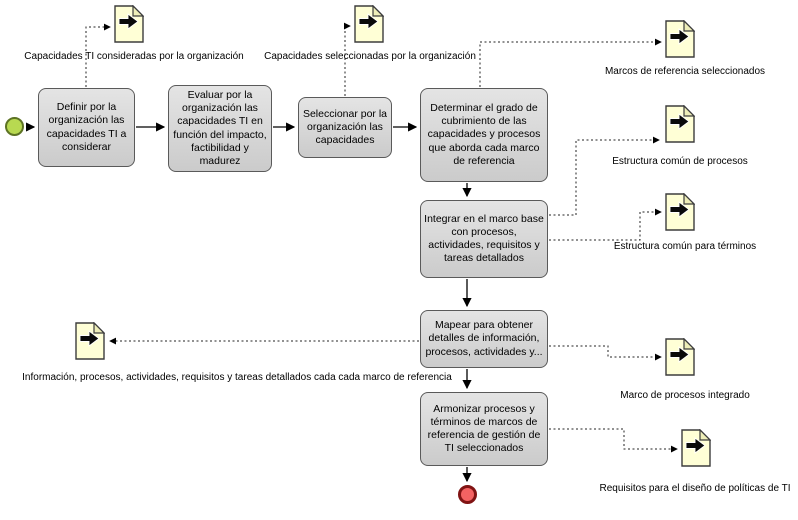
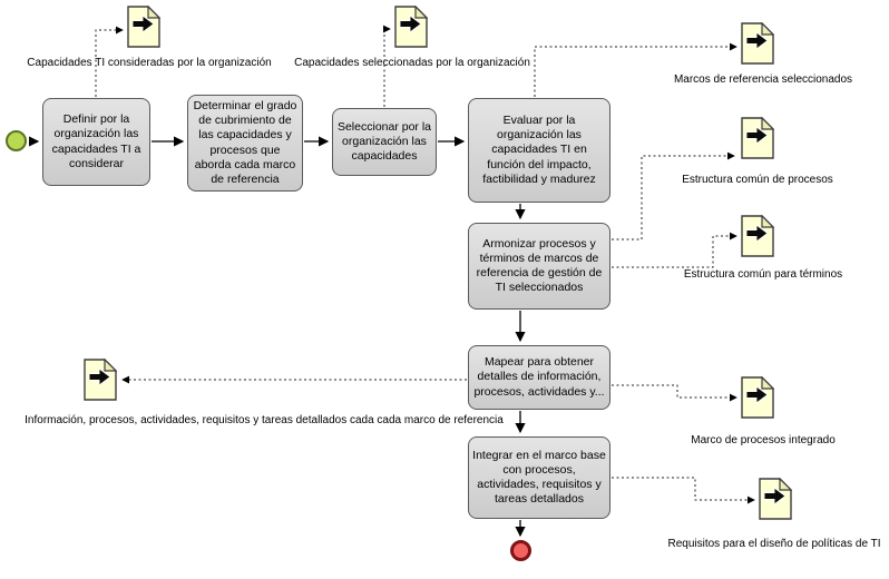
  Definir por la organización las capacidades TI a considerar
- Evaluar por la organización las capacidades TI en función del impacto, factibilidad y madurez
+ Determinar el grado de cubrimiento de las capacidades y procesos que aborda cada marco de referencia
  Seleccionar por la organización las capacidades
- Determinar el grado de cubrimiento de las capacidades y procesos que aborda cada marco de referencia
+ Evaluar por la organización las capacidades TI en función del impacto, factibilidad y madurez
- Integrar en el marco base con procesos, actividades, requisitos y tareas detallados
+ Armonizar procesos y términos de marcos de referencia de gestión de TI seleccionados
  Mapear para obtener detalles de información, procesos, actividades y...
- Armonizar procesos y términos de marcos de referencia de gestión de TI seleccionados
+ Integrar en el marco base con procesos, actividades, requisitos y tareas detallados
  Capacidades TI consideradas por la organización
  Capacidades seleccionadas por la organización
  Marcos de referencia seleccionados
  Estructura común de procesos
  Estructura común para términos
  Información, procesos, actividades, requisitos y tareas detallados cada cada marco de referencia
  Marco de procesos integrado
  Requisitos para el diseño de políticas de TI
